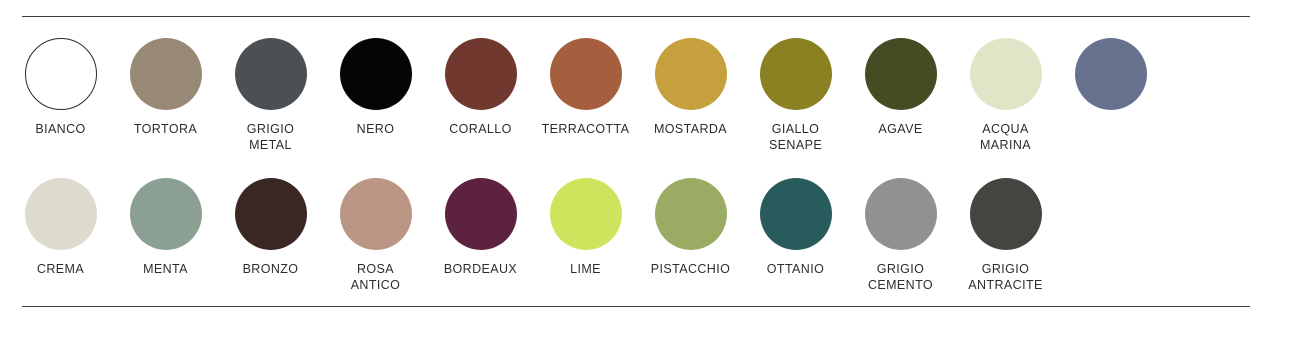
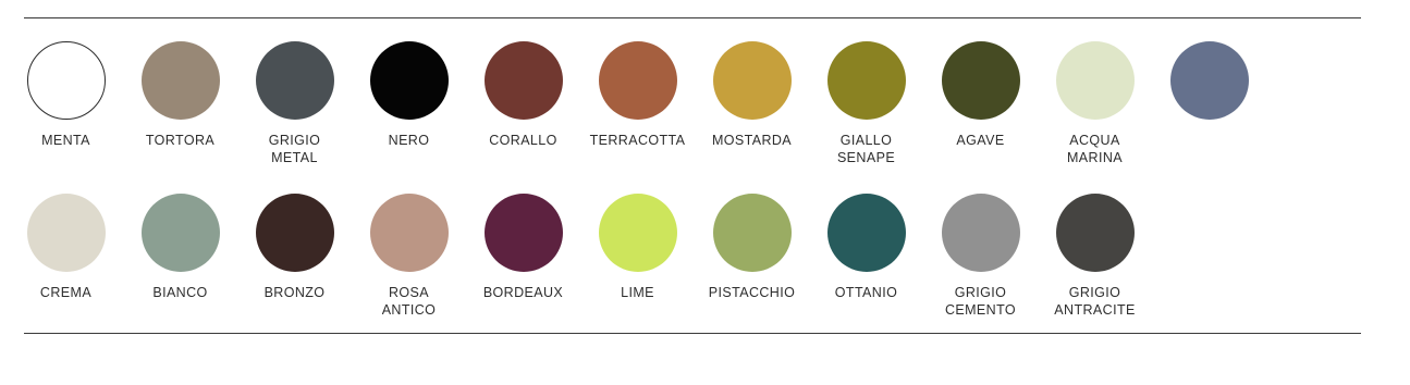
- BIANCO
+ MENTA
  TORTORA
  GRIGIO
  METAL
  NERO
  CORALLO
  TERRACOTTA
  MOSTARDA
  GIALLO
  SENAPE
  AGAVE
  ACQUA
  MARINA
  CREMA
- MENTA
+ BIANCO
  BRONZO
  ROSA
  ANTICO
  BORDEAUX
  LIME
  PISTACCHIO
  OTTANIO
  GRIGIO
  CEMENTO
  GRIGIO
  ANTRACITE
